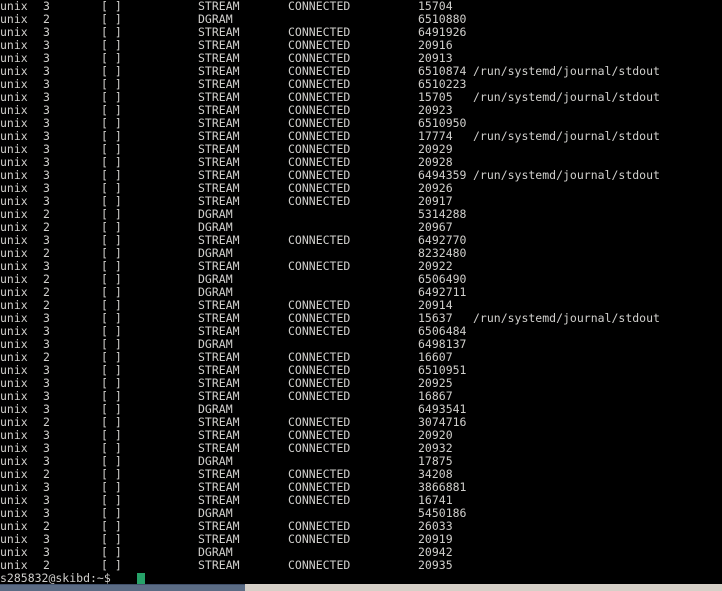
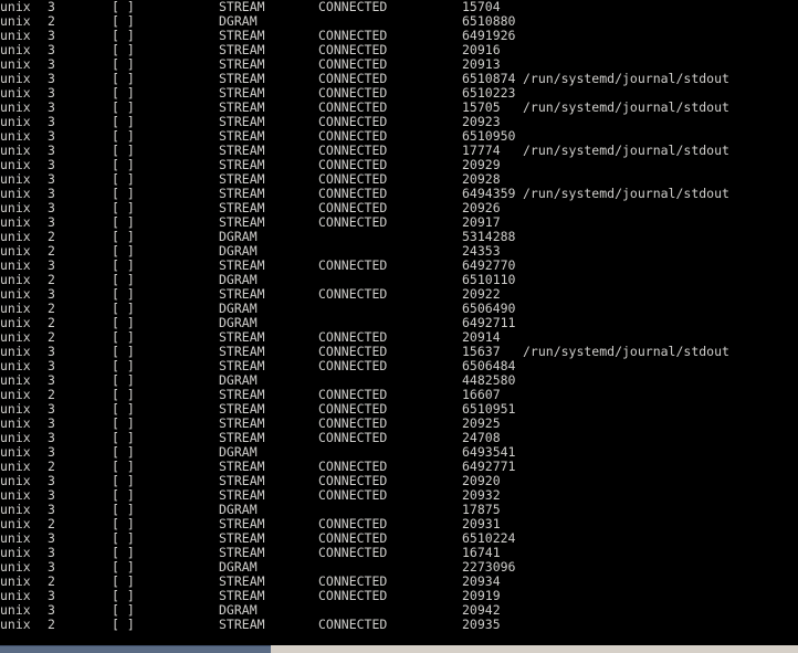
  unix
  3
  [ ]
  STREAM
  CONNECTED
  15704
  unix
  2
  [ ]
  DGRAM
  6510880
  unix
  3
  [ ]
  STREAM
  CONNECTED
  6491926
  unix
  3
  [ ]
  STREAM
  CONNECTED
  20916
  unix
  3
  [ ]
  STREAM
  CONNECTED
  20913
  unix
  3
  [ ]
  STREAM
  CONNECTED
  6510874
  /run/systemd/journal/stdout
  unix
  3
  [ ]
  STREAM
  CONNECTED
  6510223
  unix
  3
  [ ]
  STREAM
  CONNECTED
  15705
  /run/systemd/journal/stdout
  unix
  3
  [ ]
  STREAM
  CONNECTED
  20923
  unix
  3
  [ ]
  STREAM
  CONNECTED
  6510950
  unix
  3
  [ ]
  STREAM
  CONNECTED
  17774
  /run/systemd/journal/stdout
  unix
  3
  [ ]
  STREAM
  CONNECTED
  20929
  unix
  3
  [ ]
  STREAM
  CONNECTED
  20928
  unix
  3
  [ ]
  STREAM
  CONNECTED
  6494359
  /run/systemd/journal/stdout
  unix
  3
  [ ]
  STREAM
  CONNECTED
  20926
  unix
  3
  [ ]
  STREAM
  CONNECTED
  20917
  unix
  2
  [ ]
  DGRAM
  5314288
  unix
  2
  [ ]
  DGRAM
- 20967
+ 24353
  unix
  3
  [ ]
  STREAM
  CONNECTED
  6492770
  unix
  2
  [ ]
  DGRAM
- 8232480
+ 6510110
  unix
  3
  [ ]
  STREAM
  CONNECTED
  20922
  unix
  2
  [ ]
  DGRAM
  6506490
  unix
  2
  [ ]
  DGRAM
  6492711
  unix
  2
  [ ]
  STREAM
  CONNECTED
  20914
  unix
  3
  [ ]
  STREAM
  CONNECTED
  15637
  /run/systemd/journal/stdout
  unix
  3
  [ ]
  STREAM
  CONNECTED
  6506484
  unix
  3
  [ ]
  DGRAM
- 6498137
+ 4482580
  unix
  2
  [ ]
  STREAM
  CONNECTED
  16607
  unix
  3
  [ ]
  STREAM
  CONNECTED
  6510951
  unix
  3
  [ ]
  STREAM
  CONNECTED
  20925
  unix
  3
  [ ]
  STREAM
  CONNECTED
- 16867
+ 24708
  unix
  3
  [ ]
  DGRAM
  6493541
  unix
  2
  [ ]
  STREAM
  CONNECTED
- 3074716
+ 6492771
  unix
  3
  [ ]
  STREAM
  CONNECTED
  20920
  unix
  3
  [ ]
  STREAM
  CONNECTED
  20932
  unix
  3
  [ ]
  DGRAM
  17875
  unix
  2
  [ ]
  STREAM
  CONNECTED
- 34208
+ 20931
  unix
  3
  [ ]
  STREAM
  CONNECTED
- 3866881
+ 6510224
  unix
  3
  [ ]
  STREAM
  CONNECTED
  16741
  unix
  3
  [ ]
  DGRAM
- 5450186
+ 2273096
  unix
  2
  [ ]
  STREAM
  CONNECTED
- 26033
+ 20934
  unix
  3
  [ ]
  STREAM
  CONNECTED
  20919
  unix
  3
  [ ]
  DGRAM
  20942
  unix
  2
  [ ]
  STREAM
  CONNECTED
  20935
- s285832@skibd:~$
